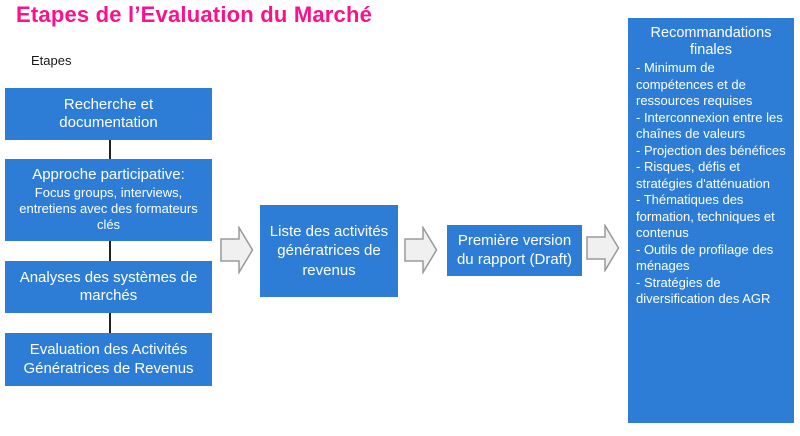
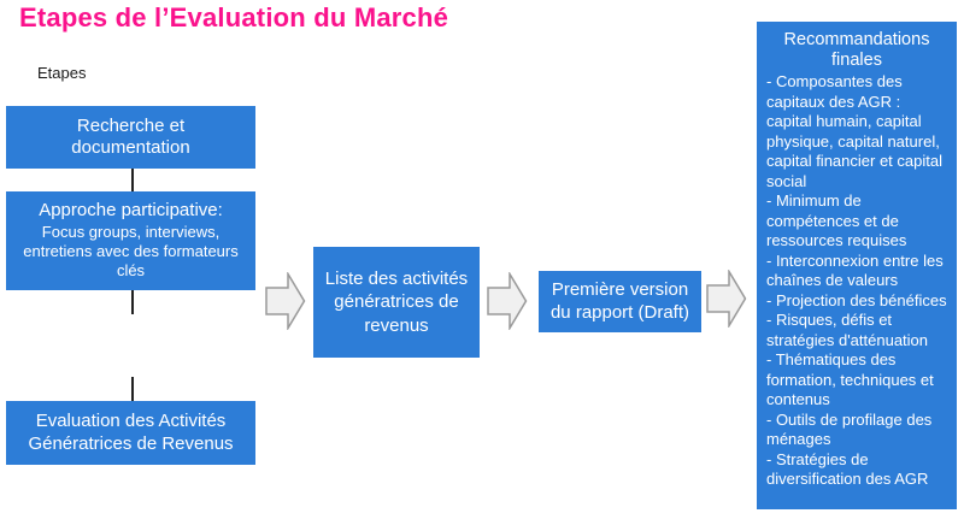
  Etapes de l’Evaluation du Marché
  Etapes
  Recherche et documentation
  Approche participative:
  Focus groups, interviews, entretiens avec des formateurs clés
- Analyses des systèmes de marchés
  Evaluation des Activités Génératrices de Revenus
  Liste des activités génératrices de revenus
  Première version du rapport (Draft)
  Recommandations finales
+ - Composantes des capitaux des AGR : capital humain, capital physique, capital naturel, capital financier et capital social
  - Minimum de compétences et de ressources requises
  - Interconnexion entre les chaînes de valeurs
  - Projection des bénéfices
  - Risques, défis et stratégies d'atténuation
  - Thématiques des formation, techniques et contenus
  - Outils de profilage des ménages
  - Stratégies de diversification des AGR
